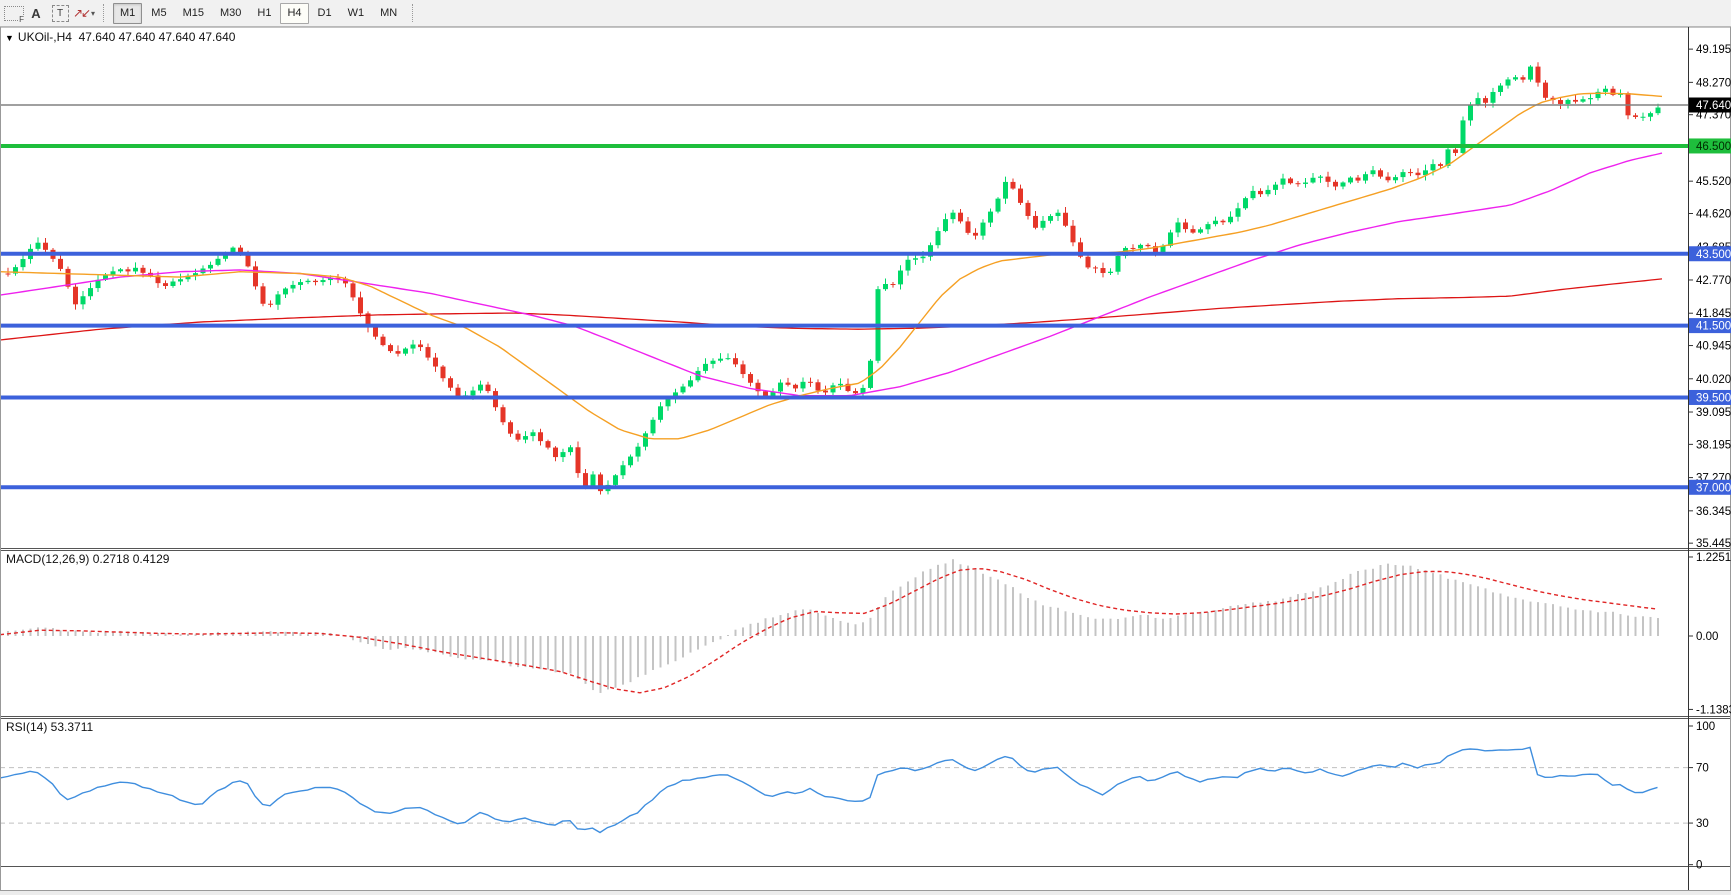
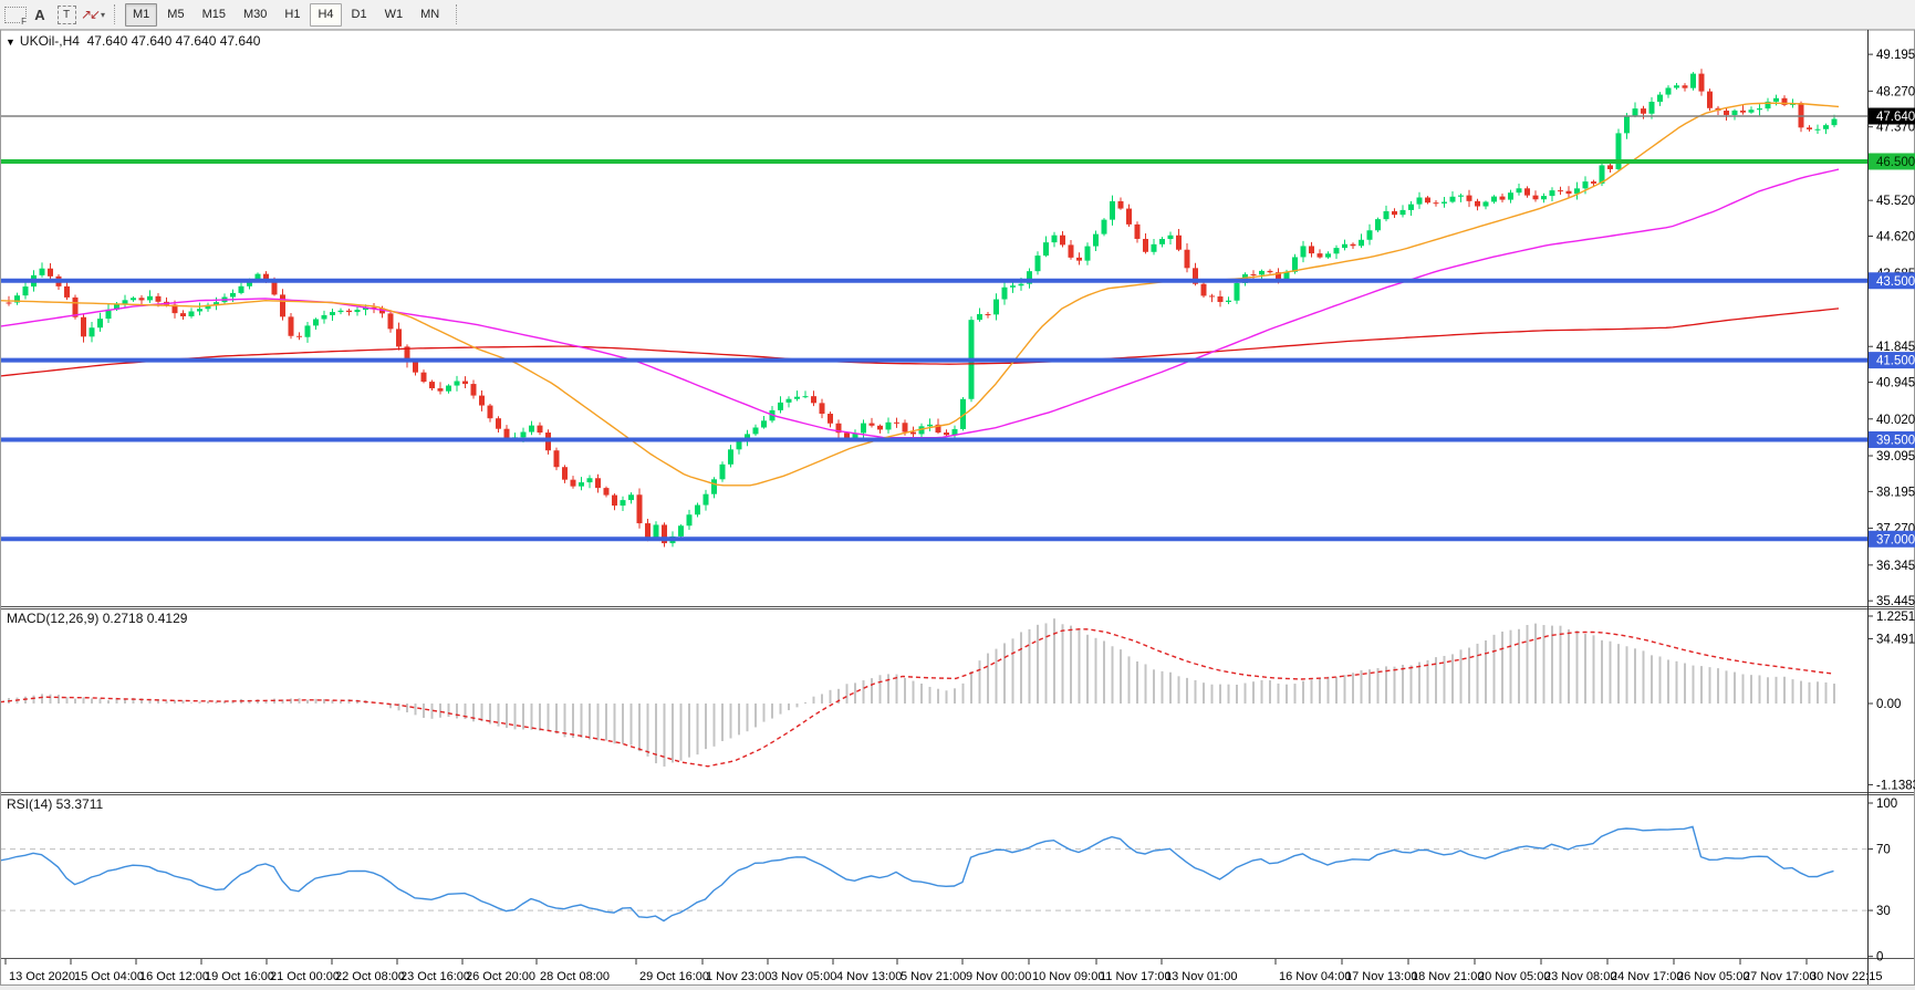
  F
  A
  T
  ↗↙
  ▾
  M1
  M5
  M15
  M30
  H1
  H4
  D1
  W1
  MN
  49.195
  48.270
  47.370
  45.520
  44.620
- 42.770
+ 34.491
  41.845
  40.945
  40.020
  39.095
  38.195
  37.270
  36.345
  35.445
  47.640
  46.500
  43.500
  41.500
  39.500
  37.000
  1.2251
  0.00
  -1.138
  100
  70
  30
  0
+ 13 Oct 2020
+ 15 Oct 04:00
+ 16 Oct 12:00
+ 19 Oct 16:00
+ 21 Oct 00:00
+ 22 Oct 08:00
+ 23 Oct 16:00
+ 26 Oct 20:00
+ 28 Oct 08:00
+ 29 Oct 16:00
+ 1 Nov 23:00
+ 3 Nov 05:00
+ 4 Nov 13:00
+ 5 Nov 21:00
+ 9 Nov 00:00
+ 10 Nov 09:00
+ 11 Nov 17:00
+ 13 Nov 01:00
+ 16 Nov 04:00
+ 17 Nov 13:00
+ 18 Nov 21:00
+ 20 Nov 05:00
+ 23 Nov 08:00
+ 24 Nov 17:00
+ 26 Nov 05:00
+ 27 Nov 17:00
+ 30 Nov 22:15
  ▼ UKOil-,H4 47.640 47.640 47.640 47.640
  MACD(12,26,9) 0.2718 0.4129
  RSI(14) 53.3711
